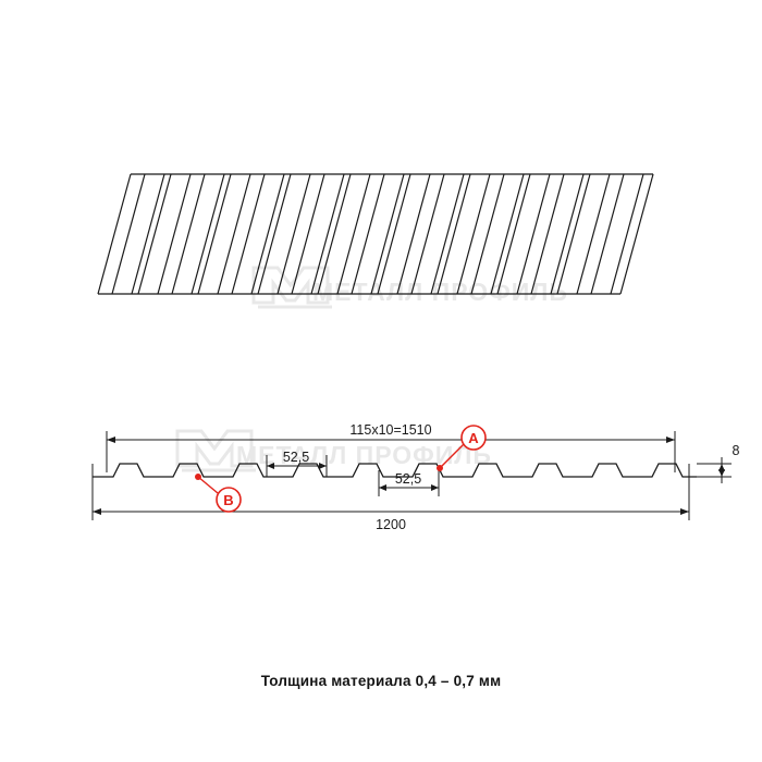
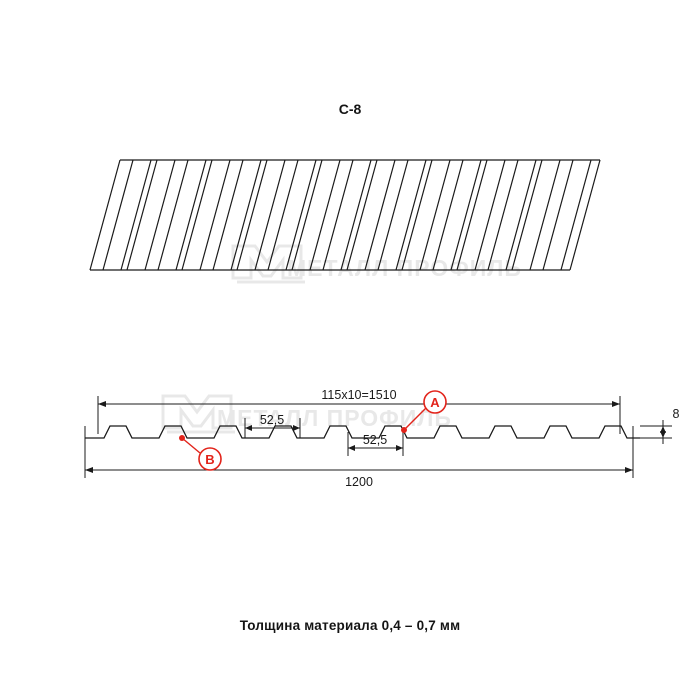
  МЕТАЛЛ ПРОФИЛЬ
  МТАЛЛ ПРОФИЛЬ
+ С-8
  115х10=1510
  52,5
  52,5
  1200
  8
  A
  B
  Толщина материала 0,4 – 0,7 мм
